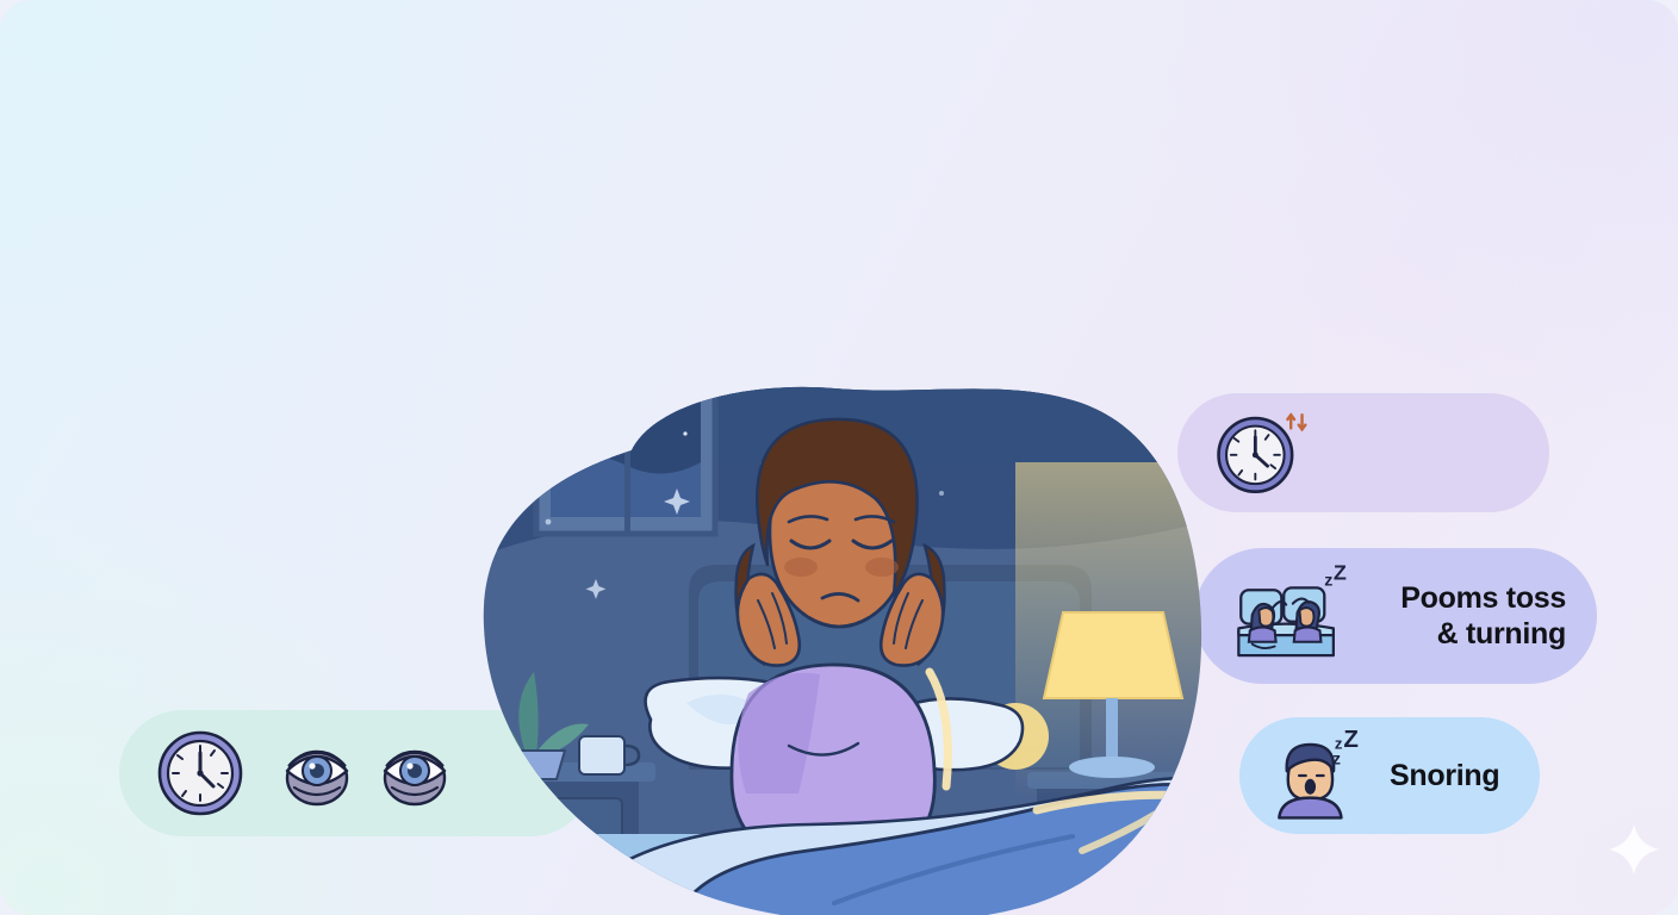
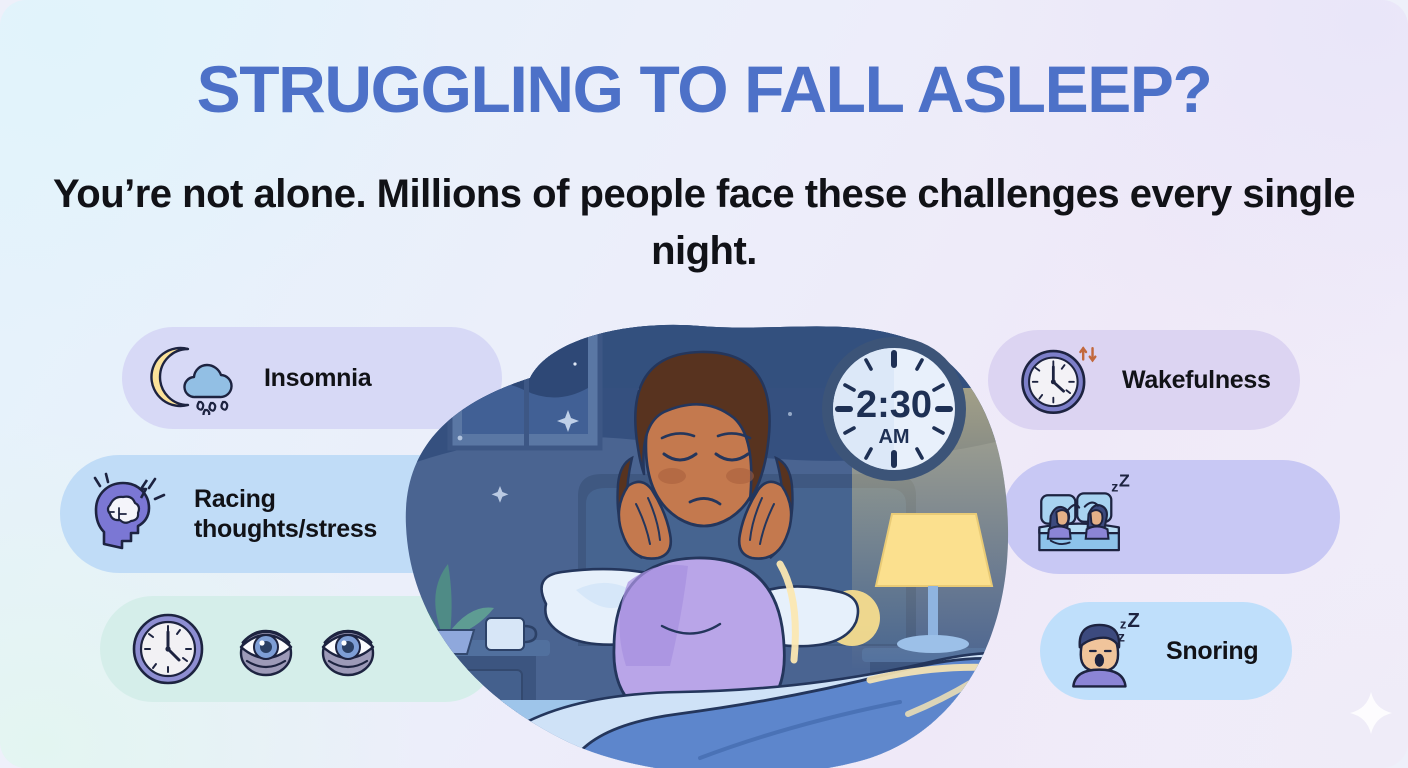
+ STRUGGLING TO FALL ASLEEP?
+ You’re not alone. Millions of people face these challenges every single night.
+ Insomnia
+ Racing
+ thoughts/stress
+ Wakefulness
  z
  Z
- Pooms toss
- & turning
  z
  z
  Z
  Snoring
+ 2:30
+ AM
